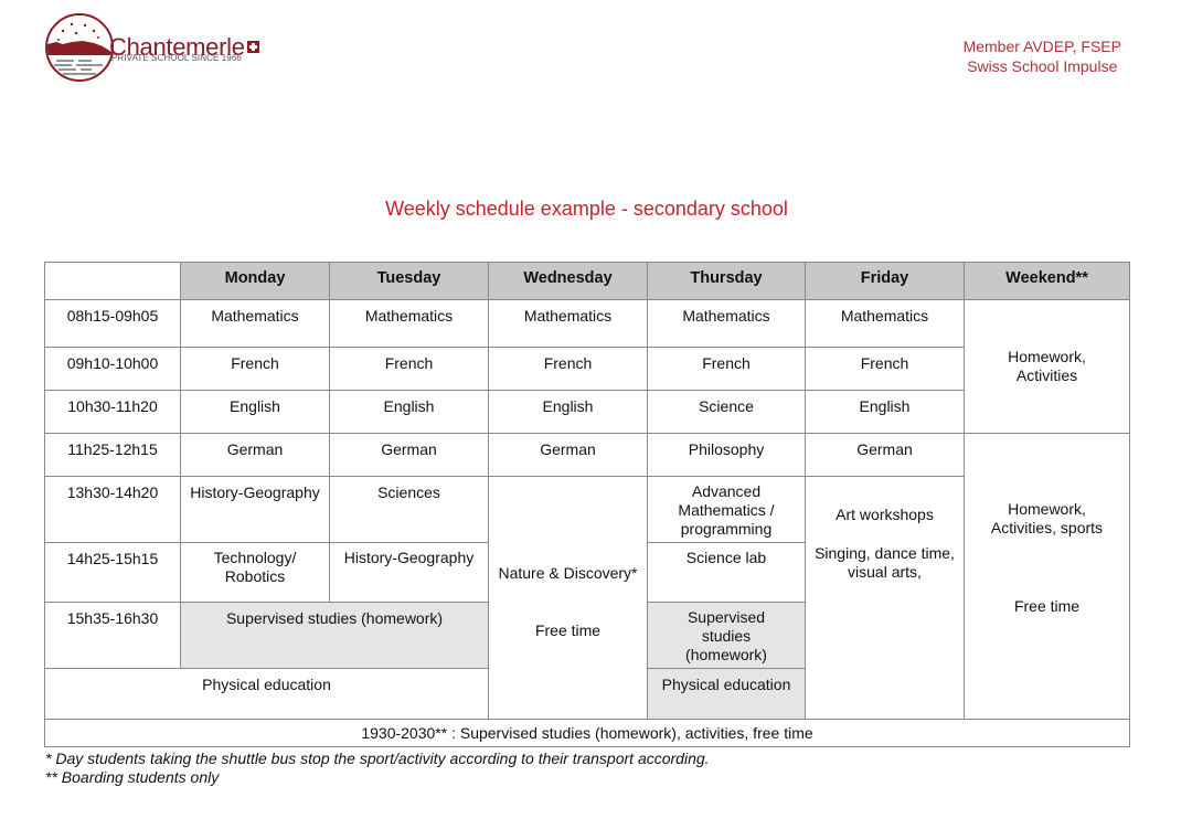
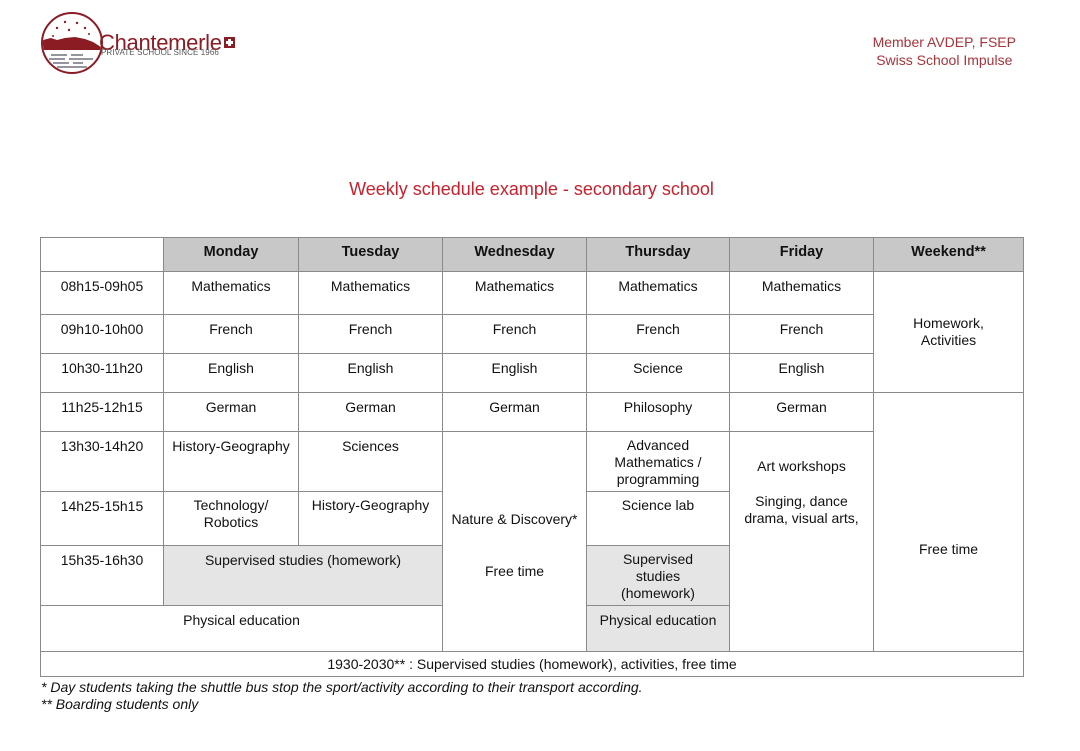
  Chantemerle
  PRIVATE SCHOOL SINCE 1966
  Member AVDEP, FSEP
  Swiss School Impulse
  Weekly schedule example - secondary school
  Monday
  Tuesday
  Wednesday
  Thursday
  Friday
  Weekend**
  08h15-09h05
  Mathematics
  Mathematics
  Mathematics
  Mathematics
  Mathematics
  Homework, Activities
  09h10-10h00
  French
  French
  French
  French
  French
  10h30-11h20
  English
  English
  English
  Science
  English
  11h25-12h15
  German
  German
  German
  Philosophy
  German
- Homework, Activities, sports
  Free time
  13h30-14h20
  History-Geography
  Sciences
  Nature & Discovery*
  Free time
  Advanced Mathematics / programming
  Art workshops
- Singing, dance time, visual arts,
+ Singing, dance drama, visual arts,
  14h25-15h15
  Technology/ Robotics
  History-Geography
  Science lab
  15h35-16h30
  Supervised studies (homework)
  Supervised studies (homework)
  Physical education
  Physical education
  1930-2030** : Supervised studies (homework), activities, free time
  * Day students taking the shuttle bus stop the sport/activity according to their transport according.
  ** Boarding students only
